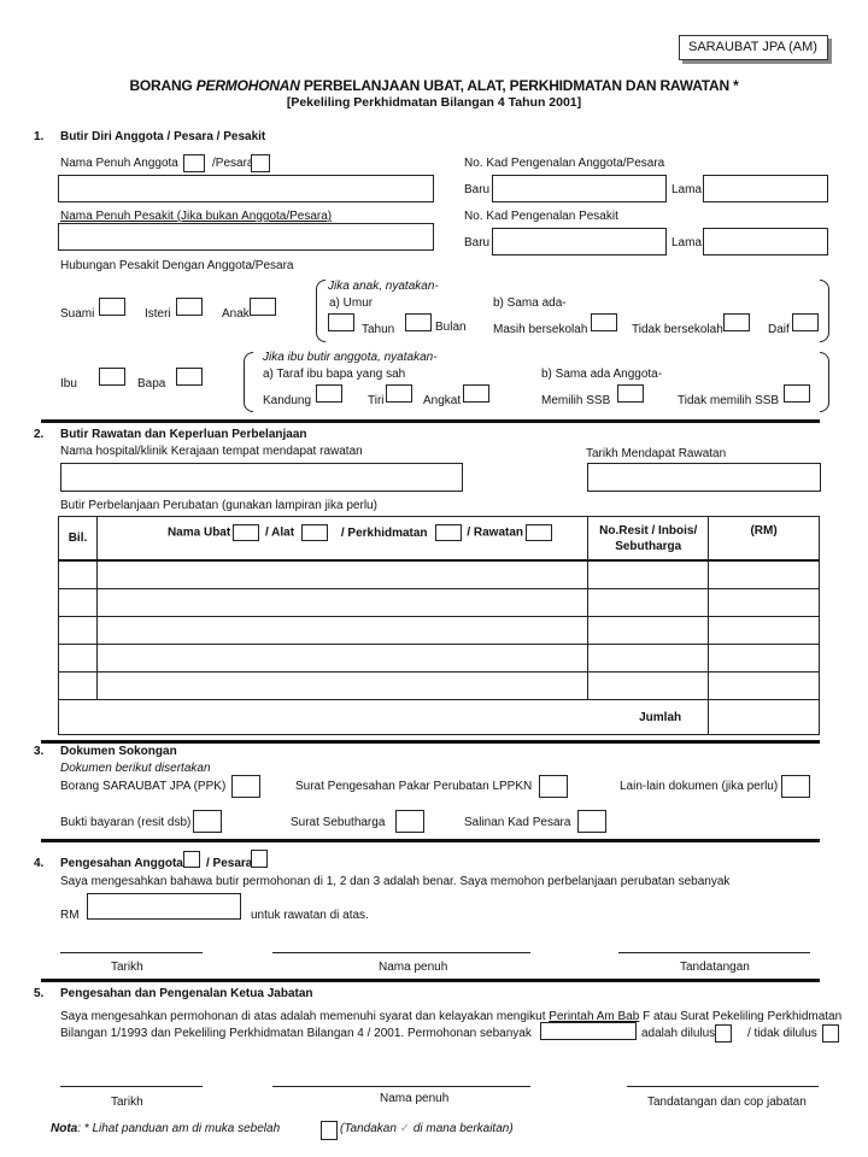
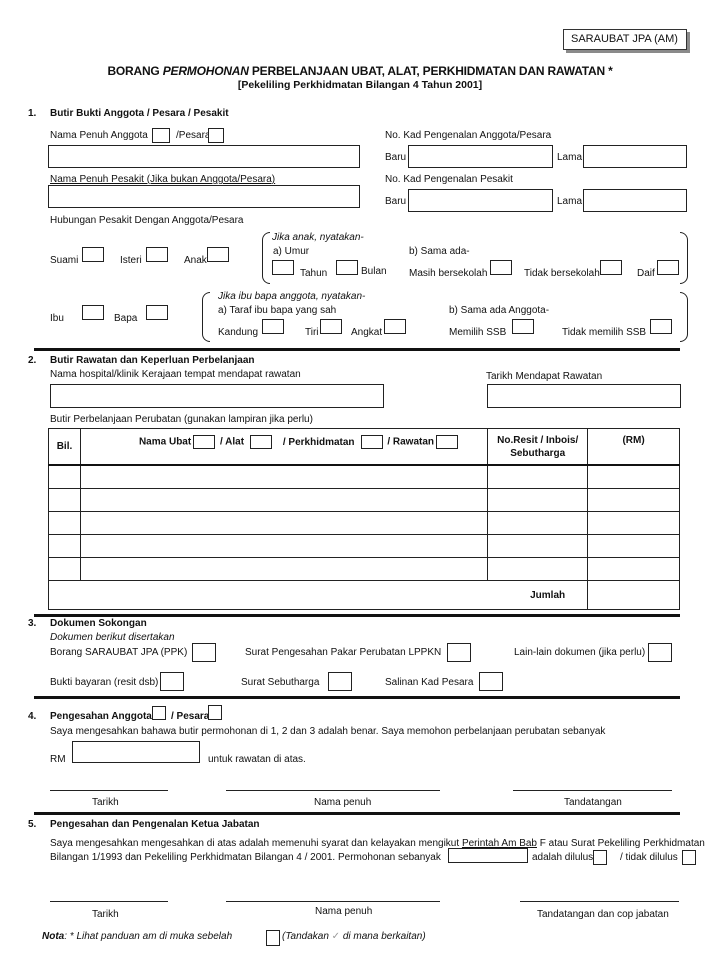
  SARAUBAT JPA (AM)
  BORANG PERMOHONAN PERBELANJAAN UBAT, ALAT, PERKHIDMATAN DAN RAWATAN *
  [Pekeliling Perkhidmatan Bilangan 4 Tahun 2001]
  1.
- Butir Diri Anggota / Pesara / Pesakit
+ Butir Bukti Anggota / Pesara / Pesakit
  Nama Penuh Anggota
  /Pesar
  Nama Penuh Pesakit (Jika bukan Anggota/Pesara)
  No. Kad Pengenalan Anggota/Pesara
  Baru
  Lama
  No. Kad Pengenalan Pesakit
  Baru
  Lama
  Hubungan Pesakit Dengan Anggota/Pesara
  Suami
  Isteri
  Anak
  Jika anak, nyatakan-
  a) Umur
  Tahun
  Bulan
  b) Sama ada-
  Masih bersekolah
  Tidak bersekolah
  Daif
  Ibu
  Bapa
- Jika ibu butir anggota, nyatakan-
+ Jika ibu bapa anggota, nyatakan-
  a) Taraf ibu bapa yang sah
  Kandung
  Tiri
  Angkat
  b) Sama ada Anggota-
  Memilih SSB
  Tidak memilih SSB
  2.
  Butir Rawatan dan Keperluan Perbelanjaan
  Nama hospital/klinik Kerajaan tempat mendapat rawatan
  Tarikh Mendapat Rawatan
  Butir Perbelanjaan Perubatan (gunakan lampiran jika perlu)
  Bil.	Nama Ubat / Alat / Perkhidmatan / Rawatan	No.Resit / Inbois/ Sebutharga	(RM)
  Jumlah
  3.
  Dokumen Sokongan
  Dokumen berikut disertakan
  Borang SARAUBAT JPA (PPK)
  Surat Pengesahan Pakar Perubatan LPPKN
  Lain-lain dokumen (jika perlu)
  Bukti bayaran (resit dsb)
  Surat Sebutharga
  Salinan Kad Pesara
  4.
  Pengesahan Anggota
  / Pesara
  Saya mengesahkan bahawa butir permohonan di 1, 2 dan 3 adalah benar. Saya memohon perbelanjaan perubatan sebanyak
  RM
  untuk rawatan di atas.
  Tarikh
  Nama penuh
  Tandatangan
  5.
  Pengesahan dan Pengenalan Ketua Jabatan
- Saya mengesahkan permohonan di atas adalah memenuhi syarat dan kelayakan mengikut Perintah Am Bab F atau Surat Pekeliling Perkhidmatan
+ Saya mengesahkan mengesahkan di atas adalah memenuhi syarat dan kelayakan mengikut Perintah Am Bab F atau Surat Pekeliling Perkhidmatan
  Bilangan 1/1993 dan Pekeliling Perkhidmatan Bilangan 4 / 2001. Permohonan sebanyak
  adalah dilulus
  / tidak dilulus
  Tarikh
  Nama penuh
  Tandatangan dan cop jabatan
  Nota: * Lihat panduan am di muka sebelah
  (Tandakan ✓ di mana berkaitan)
